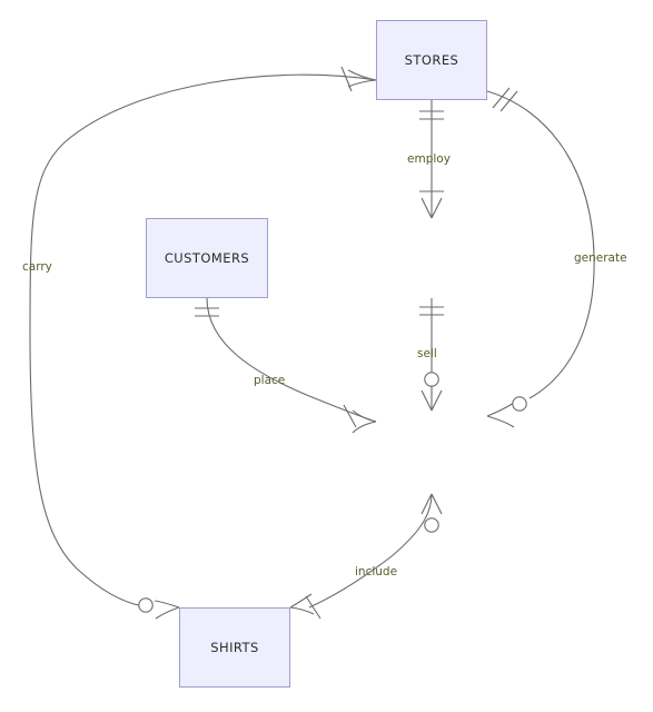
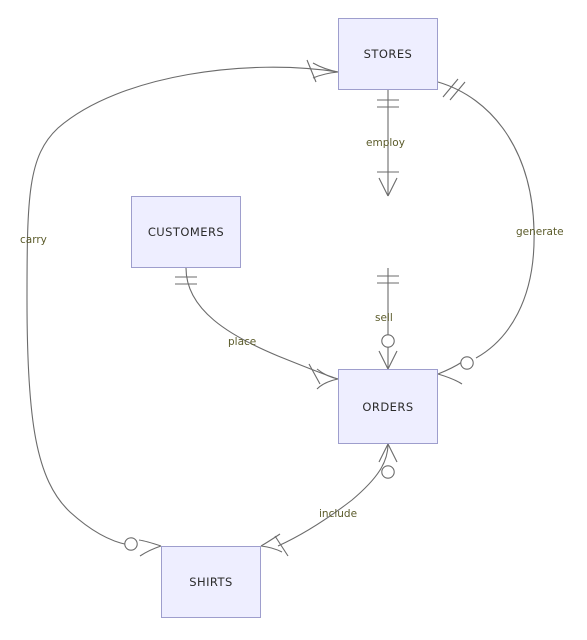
  STORES
  CUSTOMERS
+ ORDERS
  SHIRTS
  employ
  sell
  place
  include
  carry
  generate
